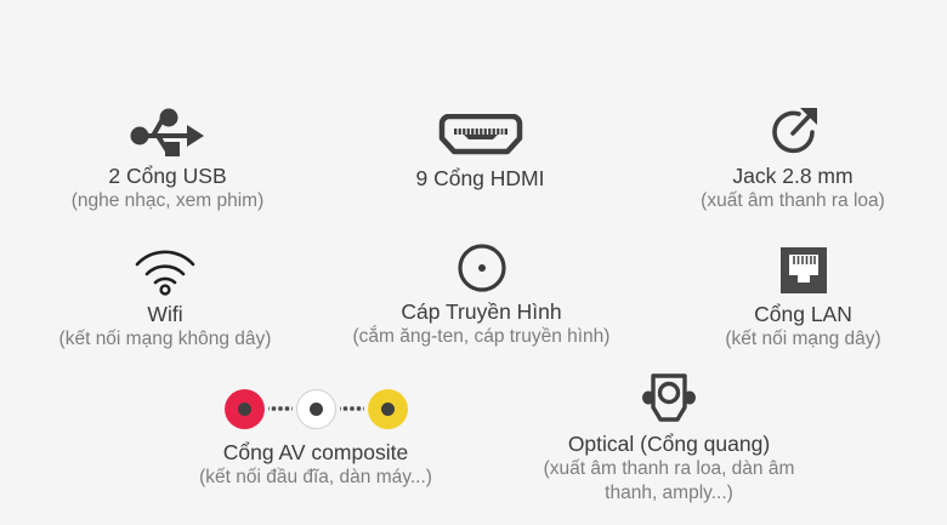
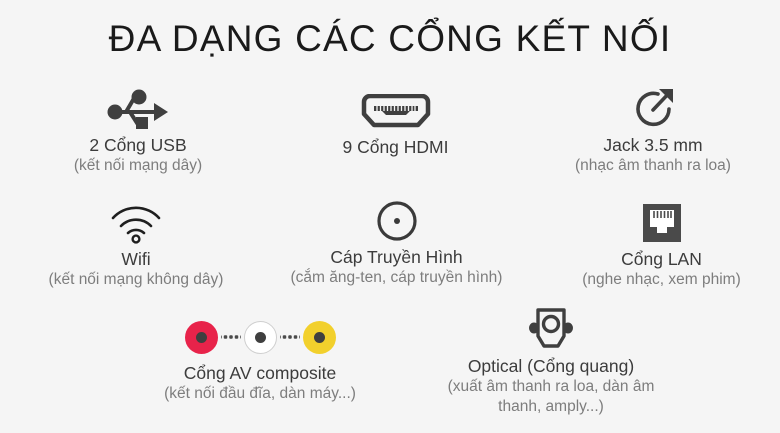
+ ĐA DẠNG CÁC CỔNG KẾT NỐI
  2 Cổng USB
- (nghe nhạc, xem phim)
+ (kết nối mạng dây)
  9 Cổng HDMI
- Jack 2.8 mm
+ Jack 3.5 mm
- (xuất âm thanh ra loa)
+ (nhạc âm thanh ra loa)
  Wifi
  (kết nối mạng không dây)
  Cáp Truyền Hình
  (cắm ăng-ten, cáp truyền hình)
  Cổng LAN
- (kết nối mạng dây)
+ (nghe nhạc, xem phim)
  Cổng AV composite
  (kết nối đầu đĩa, dàn máy...)
  Optical (Cổng quang)
  (xuất âm thanh ra loa, dàn âm thanh, amply...)
